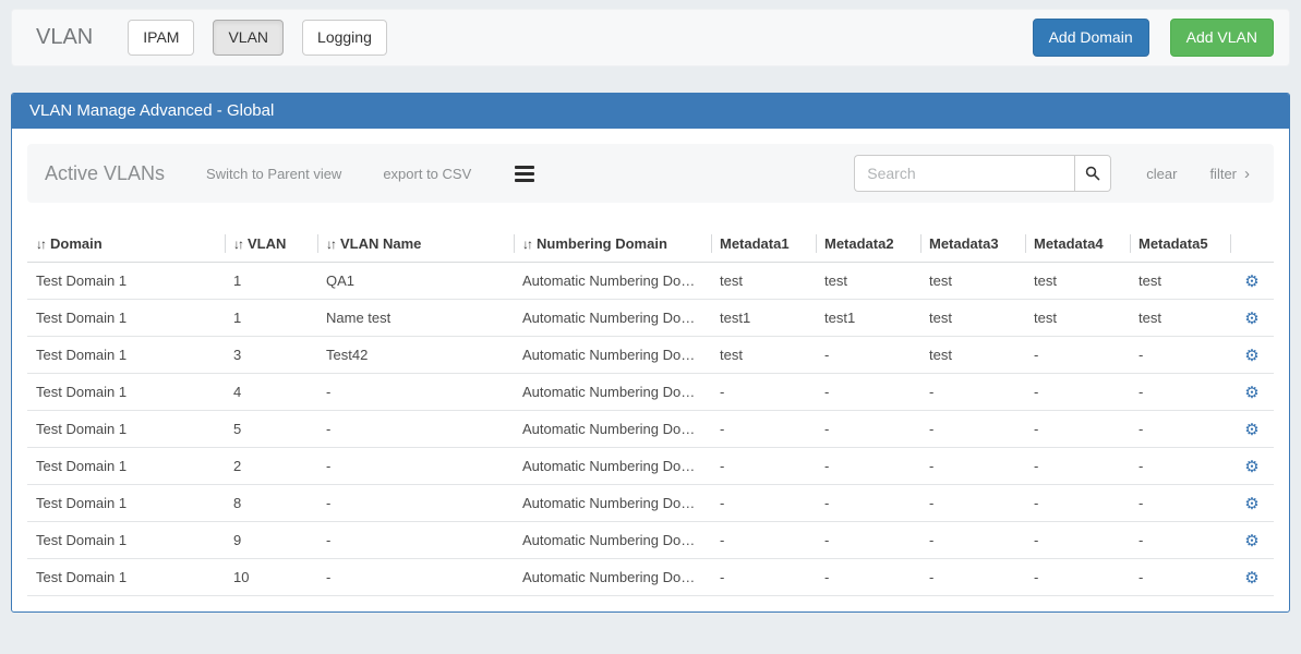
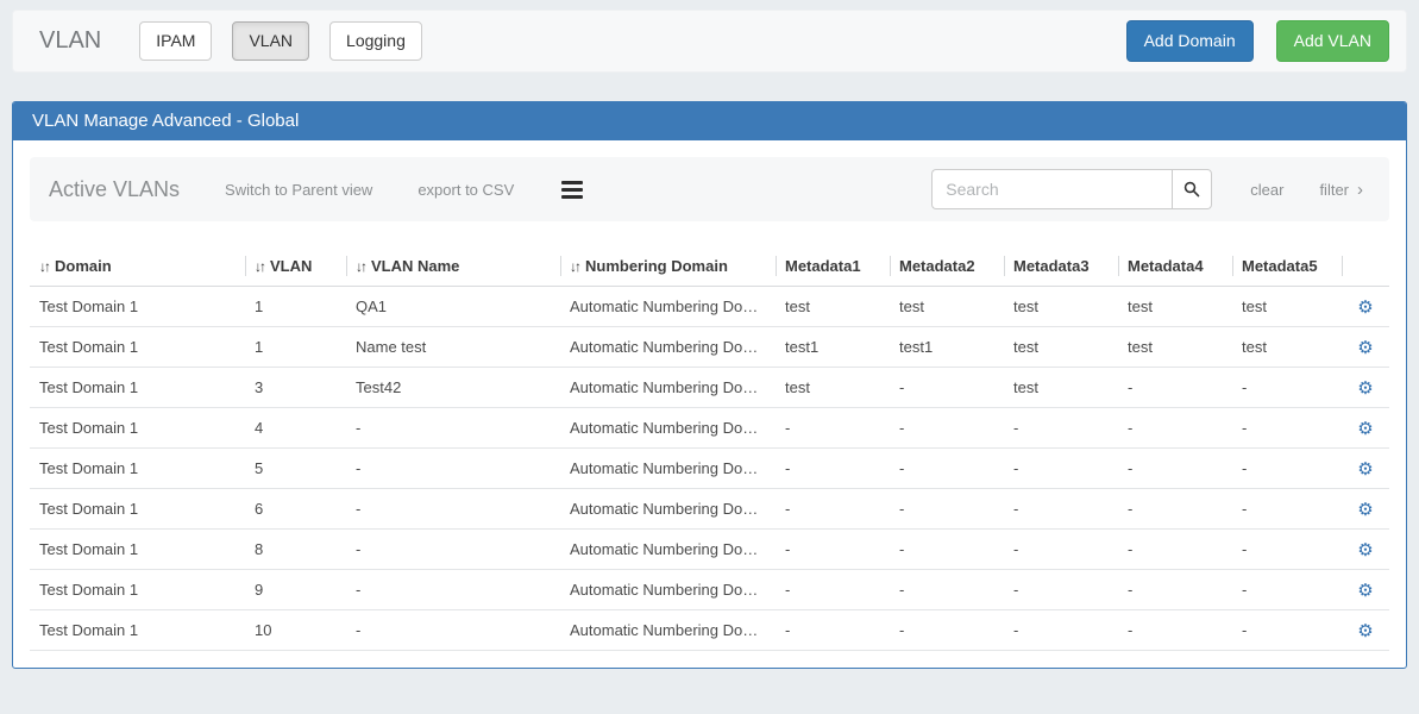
  VLAN
  IPAM
  VLAN
  Logging
  Add Domain
  Add VLAN
  VLAN Manage Advanced - Global
  Active VLANs
  Switch to Parent view
  export to CSV
  Search
  clear
  filter ›
  ↓↑ Domain	↓↑ VLAN	↓↑ VLAN Name	↓↑ Numbering Domain	Metadata1	Metadata2	Metadata3	Metadata4	Metadata5
  Test Domain 1	1	QA1	Automatic Numbering Doma...	test	test	test	test	test	⚙
  Test Domain 1	1	Name test	Automatic Numbering Doma...	test1	test1	test	test	test	⚙
  Test Domain 1	3	Test42	Automatic Numbering Doma...	test	-	test	-	-	⚙
  Test Domain 1	4	-	Automatic Numbering Doma...	-	-	-	-	-	⚙
  Test Domain 1	5	-	Automatic Numbering Doma...	-	-	-	-	-	⚙
- Test Domain 1	2	-	Automatic Numbering Doma...	-	-	-	-	-	⚙
+ Test Domain 1	6	-	Automatic Numbering Doma...	-	-	-	-	-	⚙
  Test Domain 1	8	-	Automatic Numbering Doma...	-	-	-	-	-	⚙
  Test Domain 1	9	-	Automatic Numbering Doma...	-	-	-	-	-	⚙
  Test Domain 1	10	-	Automatic Numbering Doma...	-	-	-	-	-	⚙
